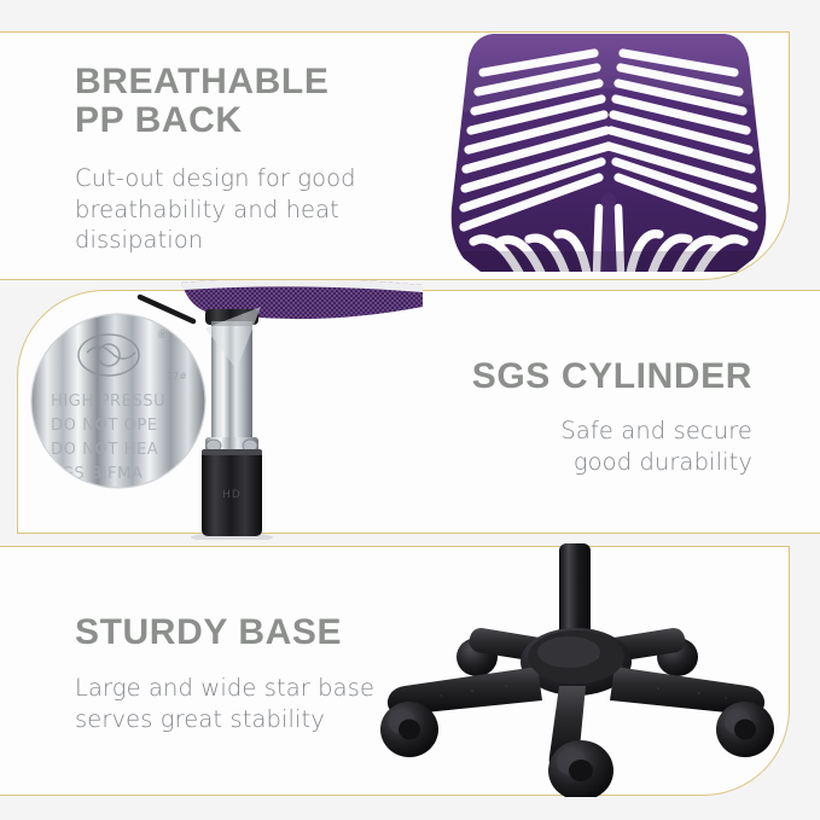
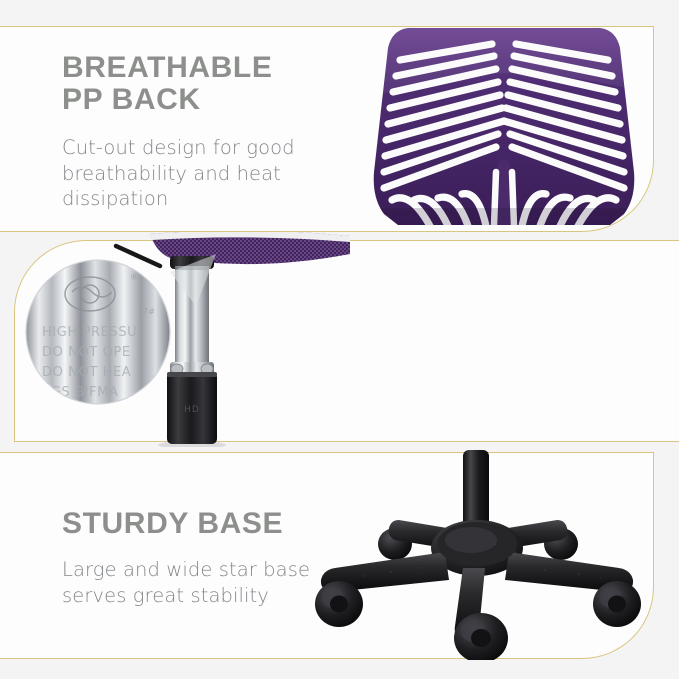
  BREATHABLE
  PP BACK
  Cut-out design for good
  breathability and heat dissipation
- SGS CYLINDER
- Safe and secure
- good durability
  HD
  ®
  27#
  HIGH PRESSU
  DO NOT OPE
  DO NOT HEA
  S BIFMA
  STURDY BASE
  Large and wide star base
  serves great stability
